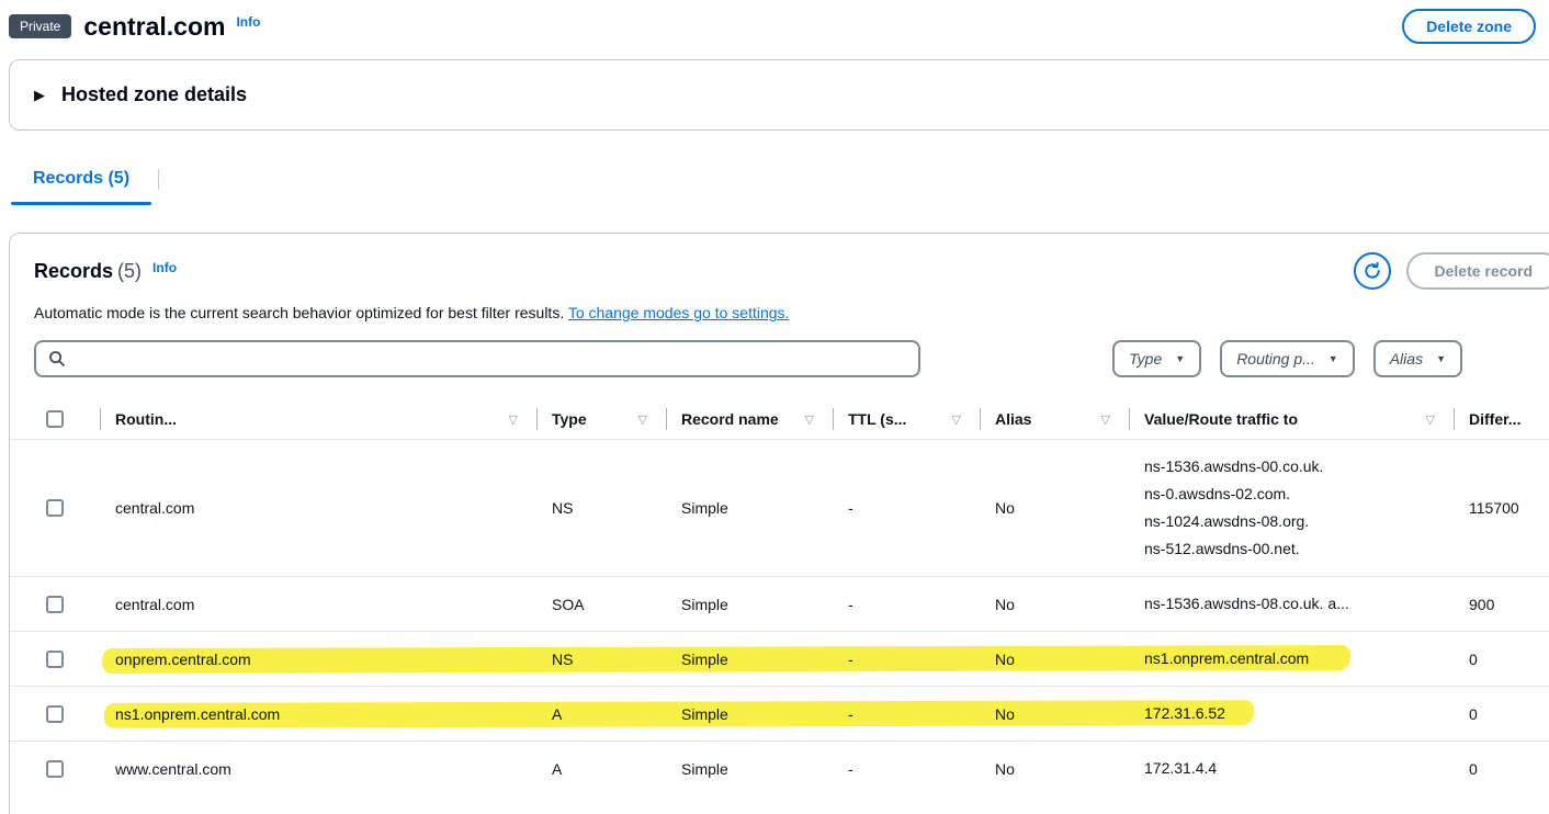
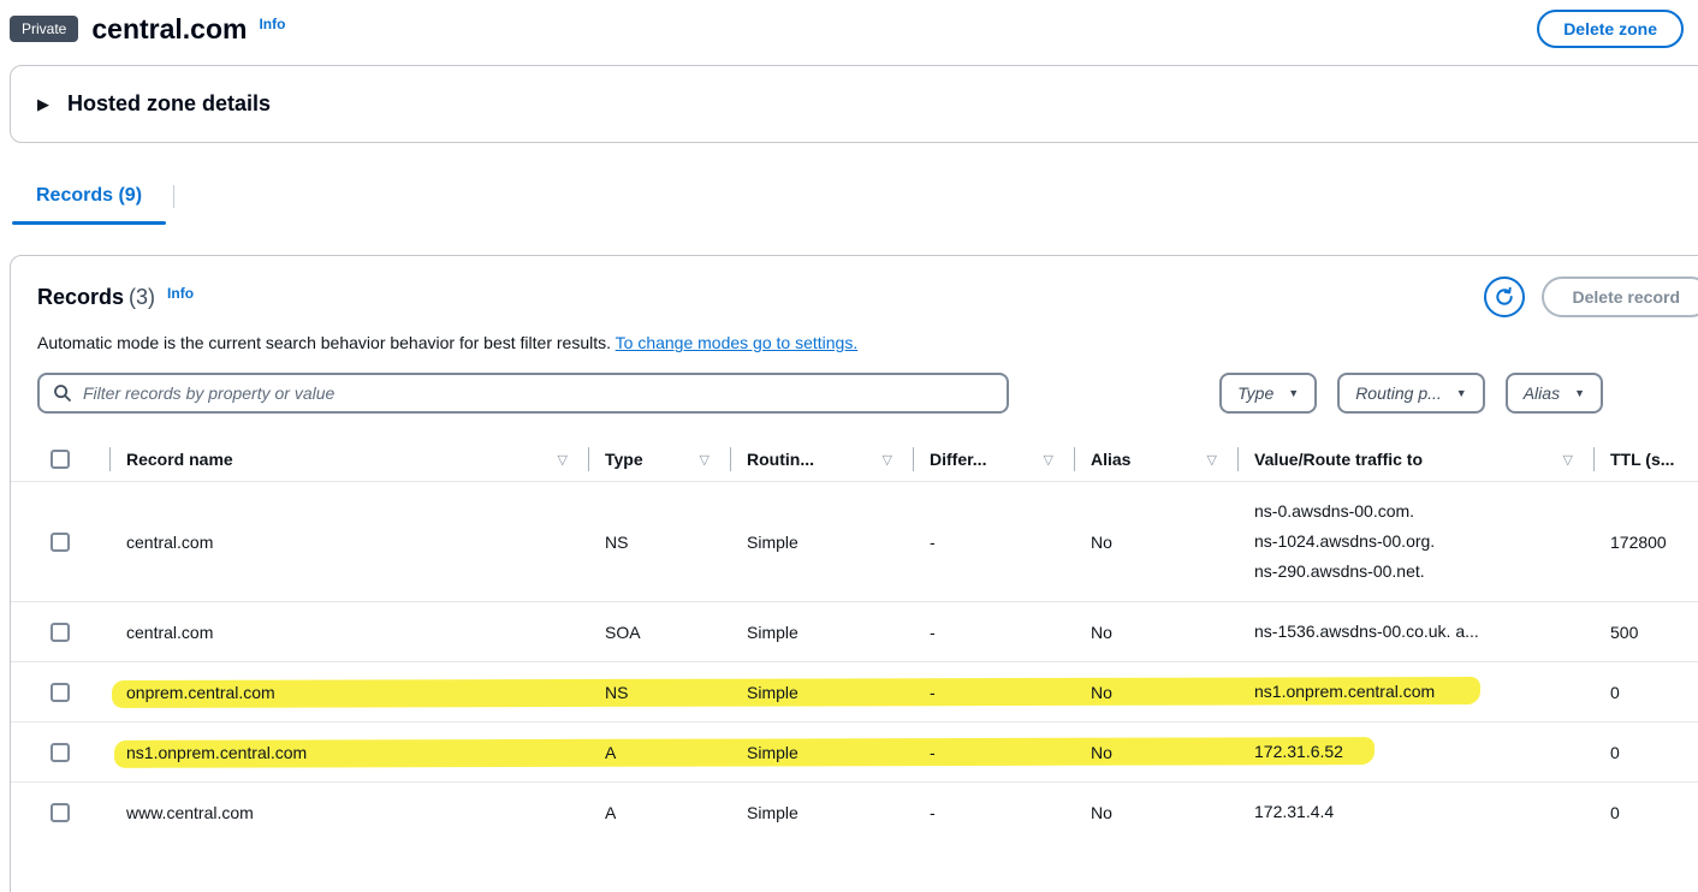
  Private
  central.com
  Info
  Delete zone
  ▶
  Hosted zone details
- Records (5)
+ Records (9)
  Records
- (5)
+ (3)
  Info
  Delete record
- Automatic mode is the current search behavior optimized for best filter results. To change modes go to settings.
+ Automatic mode is the current search behavior behavior for best filter results. To change modes go to settings.
+ Filter records by property or value
  Type
  ▼
  Routing p...
  ▼
  Alias
  ▼
- Routin...
+ Record name
  ▽
  Type
  ▽
- Record name
+ Routin...
  ▽
- TTL (s...
+ Differ...
  ▽
  Alias
  ▽
  Value/Route traffic to
  ▽
- Differ...
+ TTL (s...
  central.com
  NS
  Simple
  -
  No
- ns-1536.awsdns-00.co.uk.
- ns-0.awsdns-02.com.
+ ns-0.awsdns-00.com.
- ns-1024.awsdns-08.org.
+ ns-1024.awsdns-00.org.
- ns-512.awsdns-00.net.
+ ns-290.awsdns-00.net.
- 115700
+ 172800
  central.com
  SOA
  Simple
  -
  No
- ns-1536.awsdns-08.co.uk. a...
+ ns-1536.awsdns-00.co.uk. a...
- 900
+ 500
  onprem.central.com
  NS
  Simple
  -
  No
  ns1.onprem.central.com
  0
  ns1.onprem.central.com
  A
  Simple
  -
  No
  172.31.6.52
  0
  www.central.com
  A
  Simple
  -
  No
  172.31.4.4
  0
